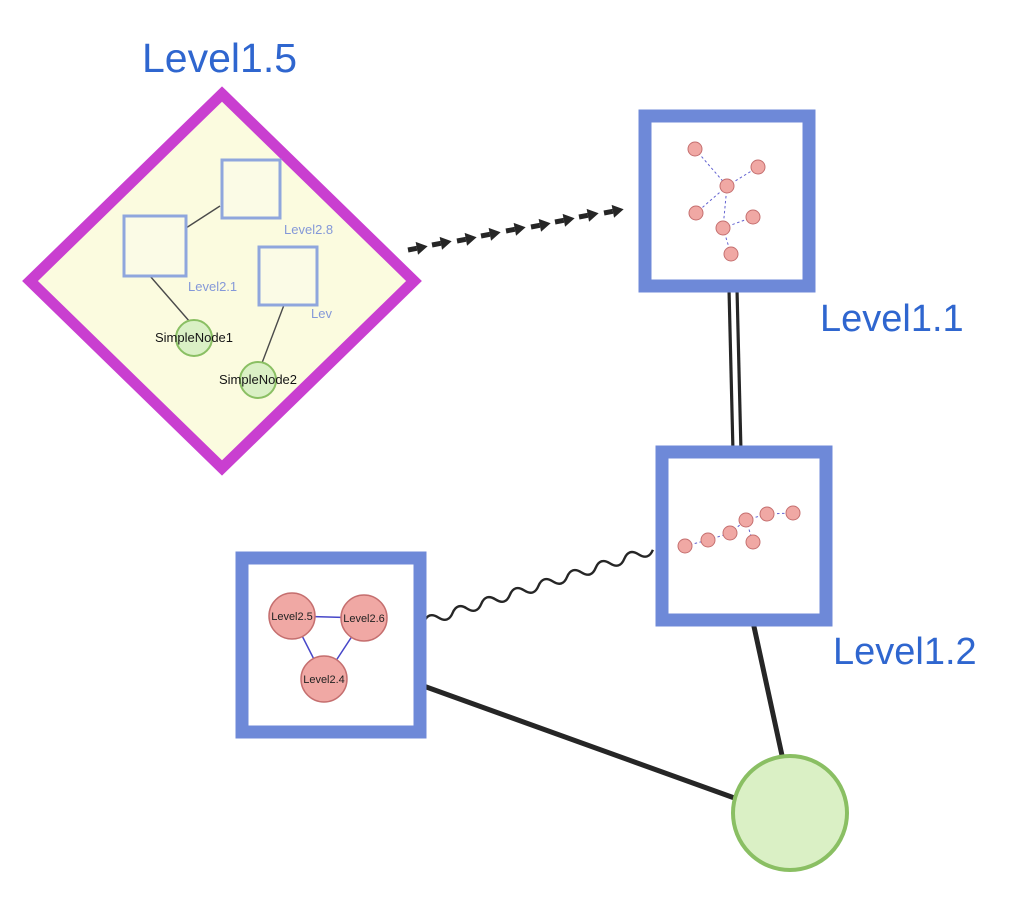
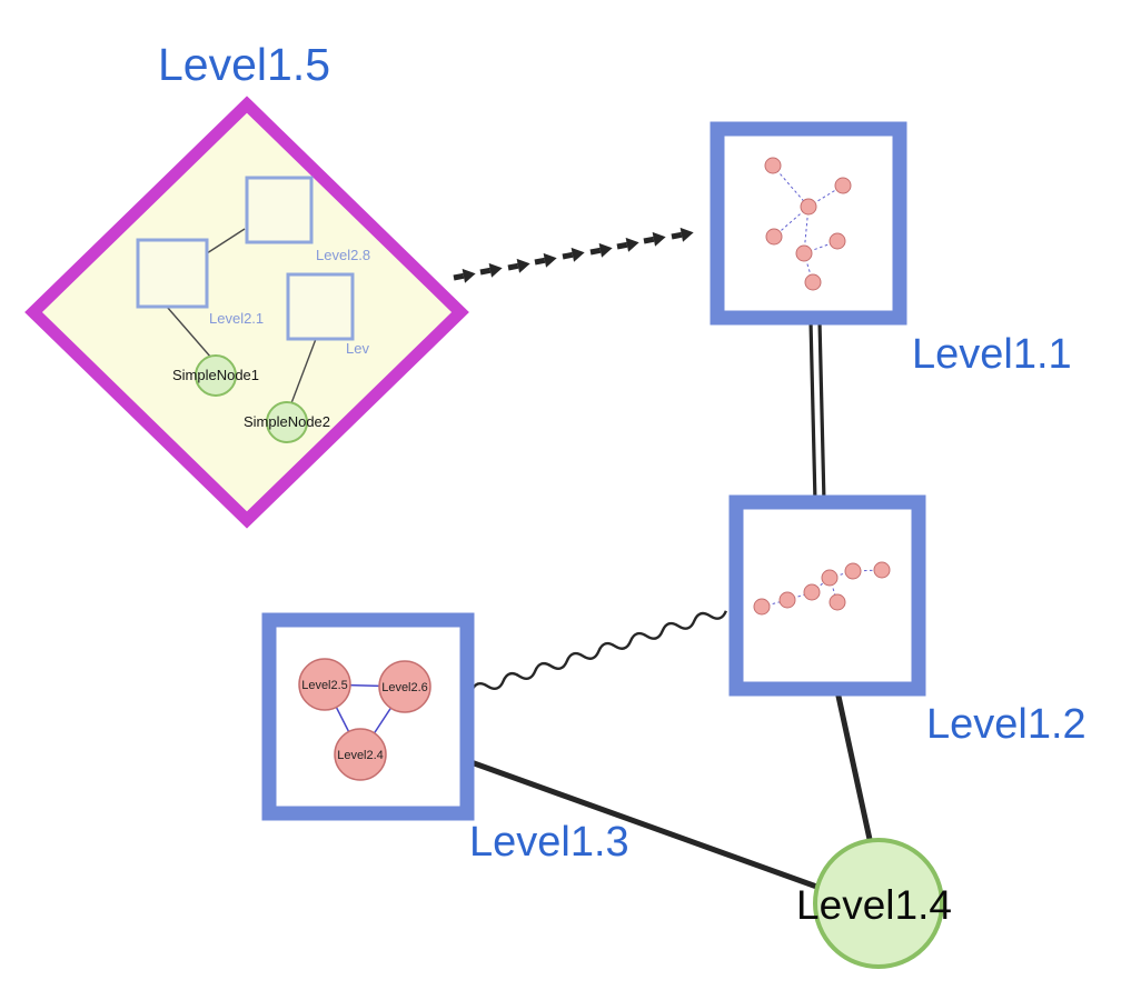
  Level1.5
  Level2.1
  Level2.8
  Lev
  SimpleNode1
  SimpleNode2
  Level1.1
  Level1.2
  Level2.5
  Level2.6
  Level2.4
+ Level1.3
+ Level1.4
